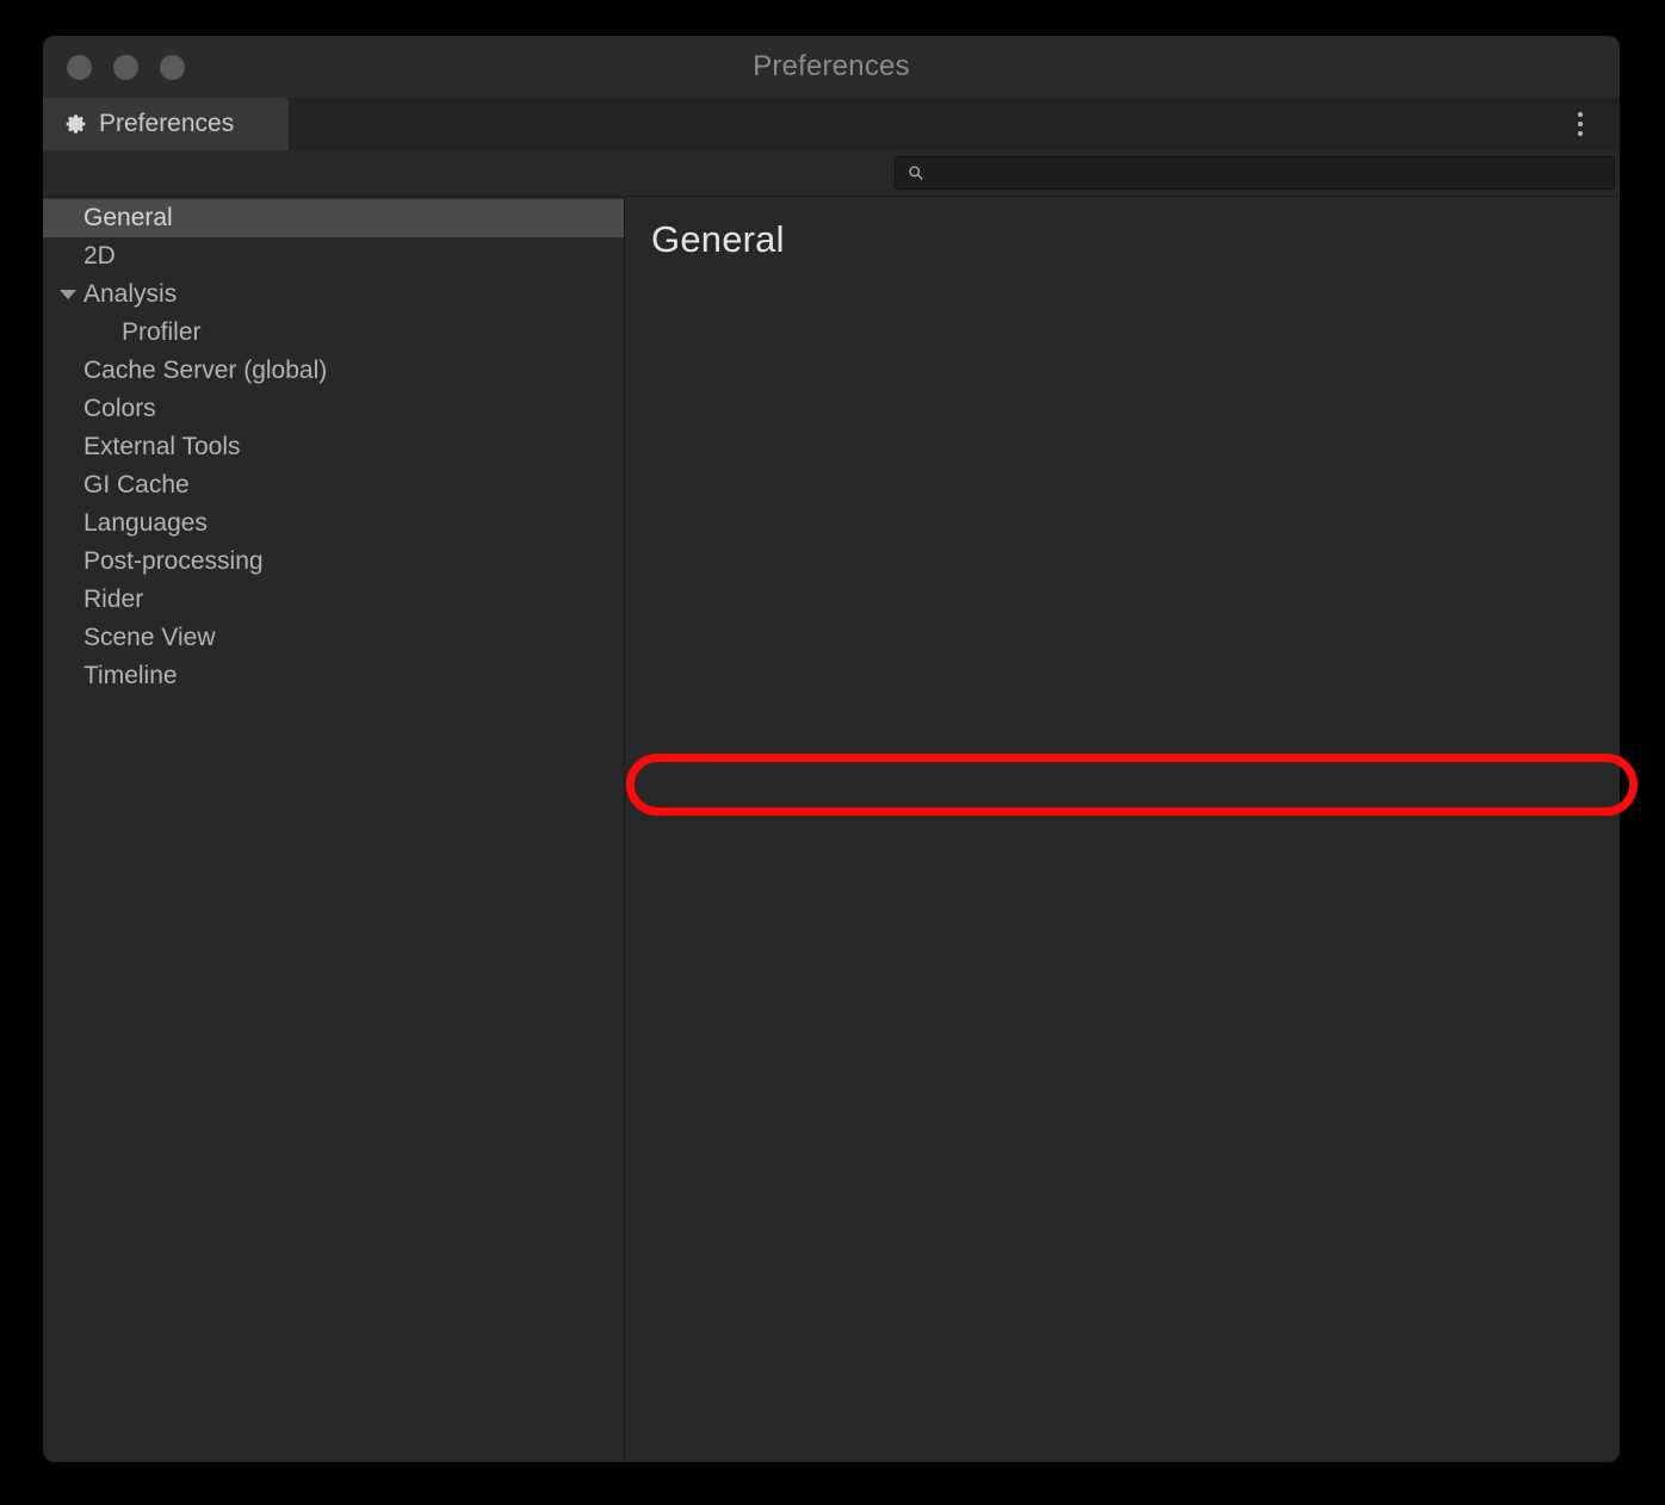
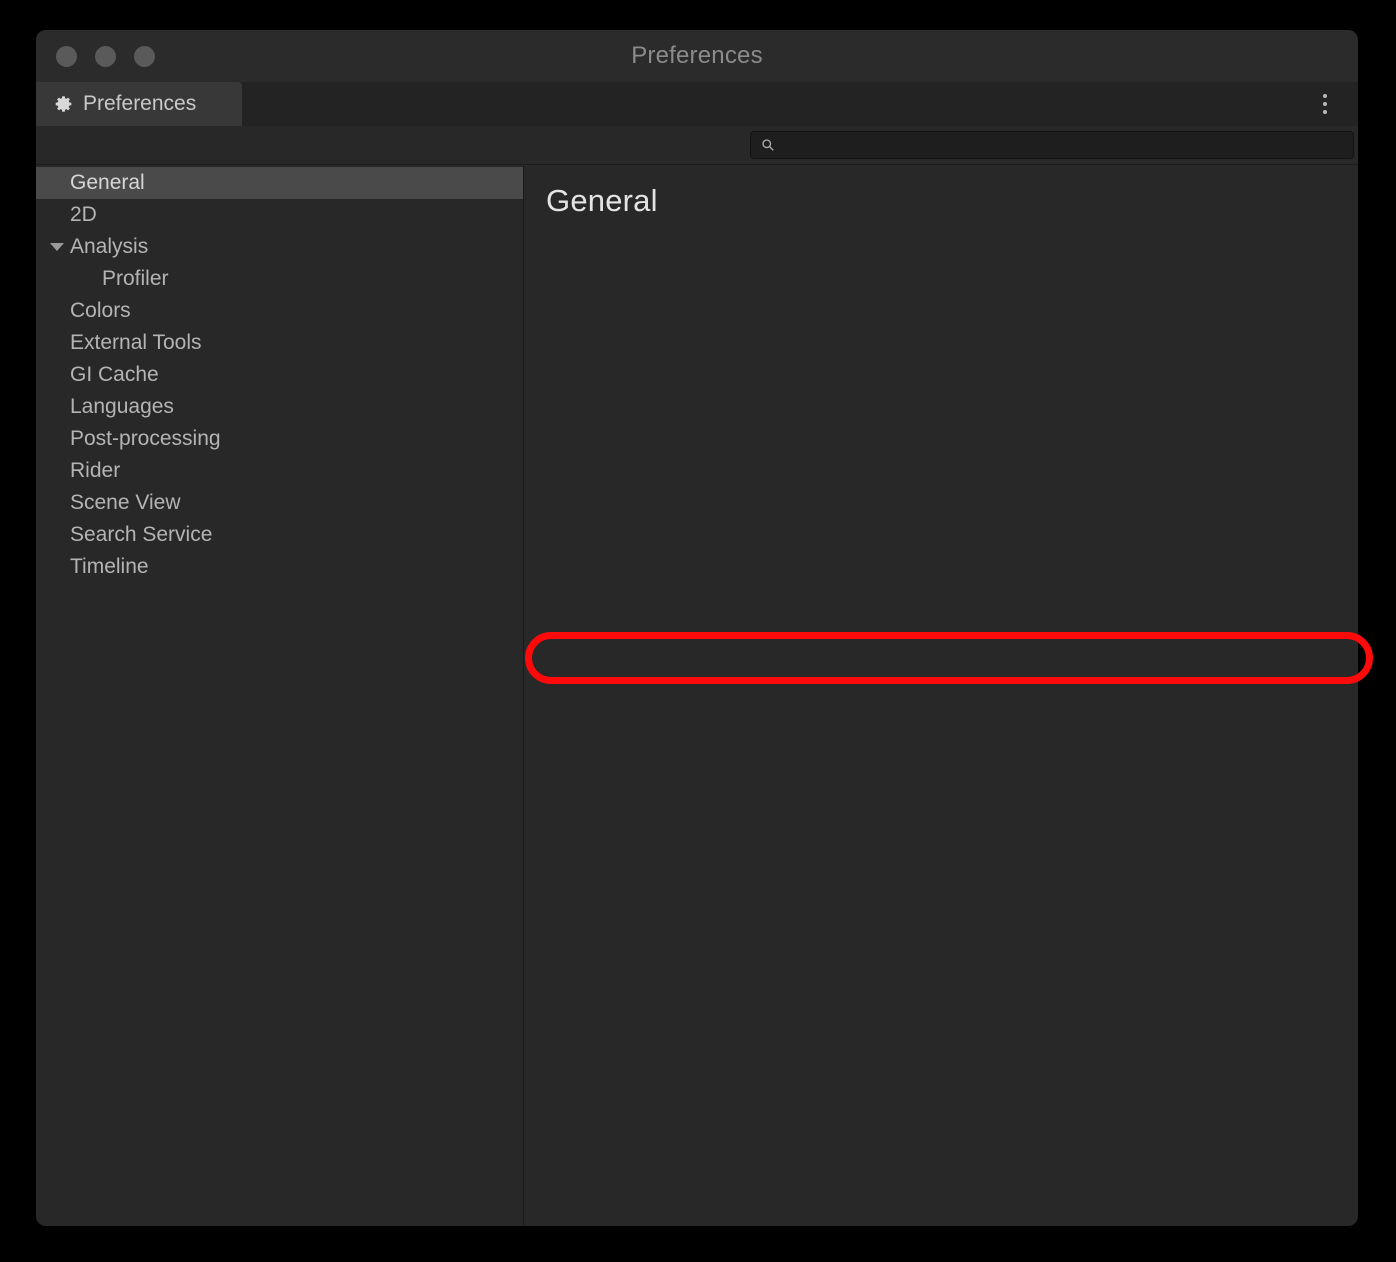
  Preferences
  Preferences
  General
  2D
  Analysis
  Profiler
- Cache Server (global)
  Colors
  External Tools
  GI Cache
  Languages
  Post-processing
  Rider
  Scene View
+ Search Service
  Timeline
  General
